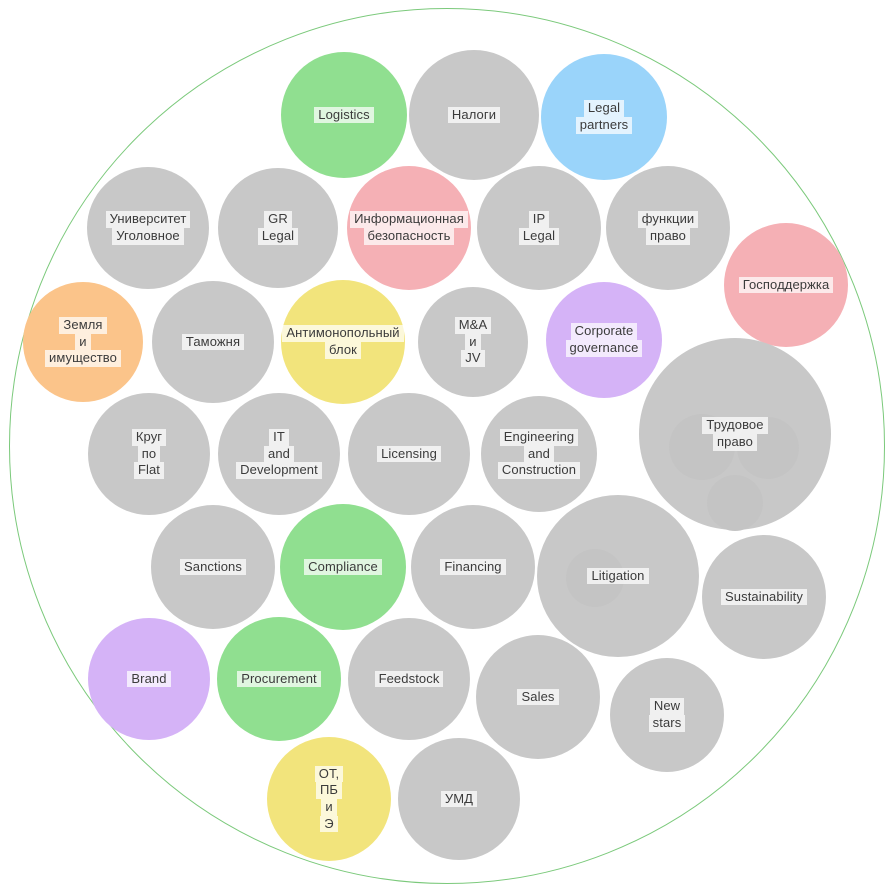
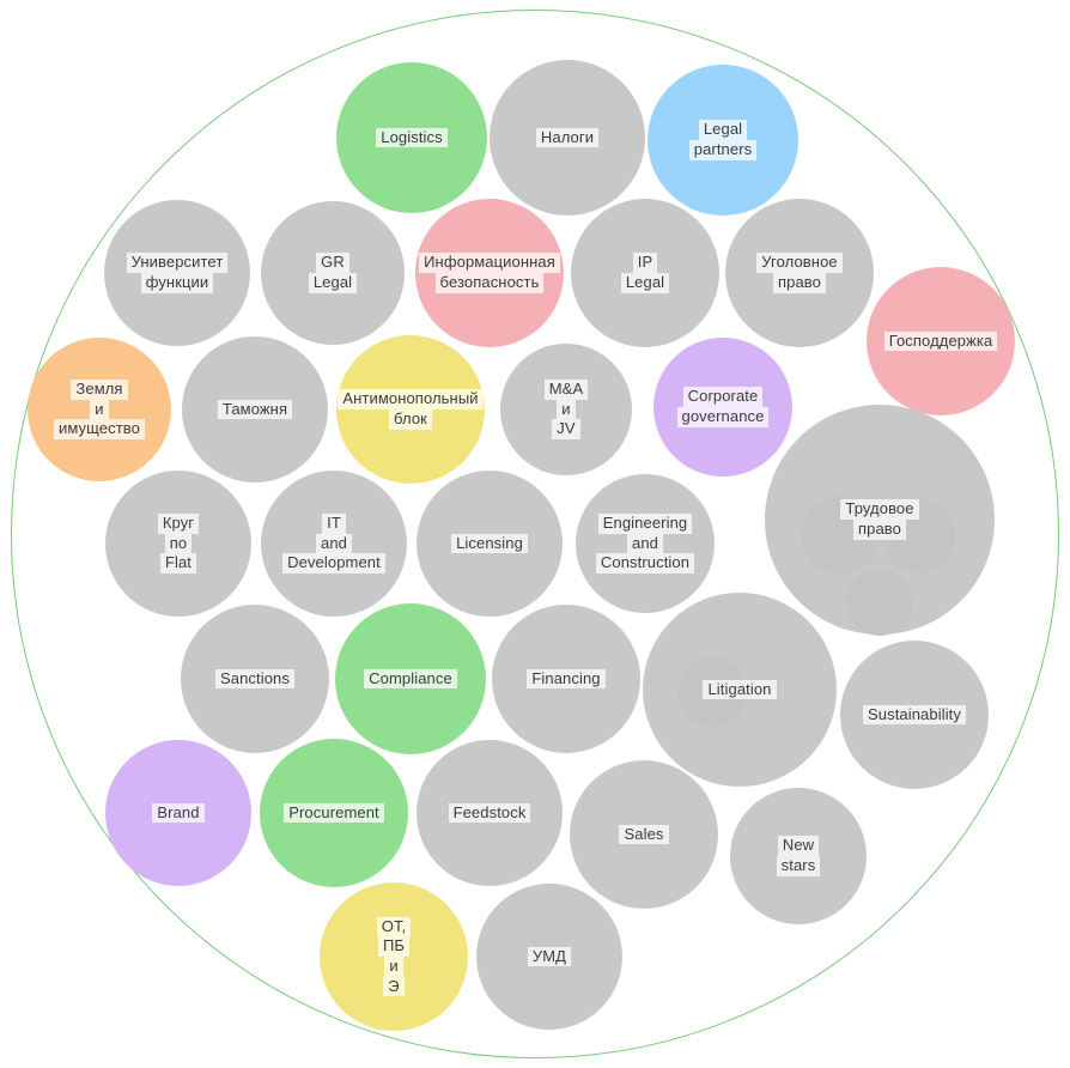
  Logistics
  Налоги
  Legal
  partners
  Университет
- Уголовное
+ функции
  GR
  Legal
  Информационная
  безопасность
  IP
  Legal
- функции
+ Уголовное
  право
  Господдержка
  Земля
  и
  имущество
  Таможня
  Антимонопольный
  блок
  M&A
  и
  JV
  Corporate
  governance
  Круг
  по
  Flat
  IT
  and
  Development
  Licensing
  Engineering
  and
  Construction
  Трудовое
  право
  Sanctions
  Compliance
  Financing
  Litigation
  Sustainability
  Brand
  Procurement
  Feedstock
  Sales
  New
  stars
  ОТ,
  ПБ
  и
  Э
  УМД
